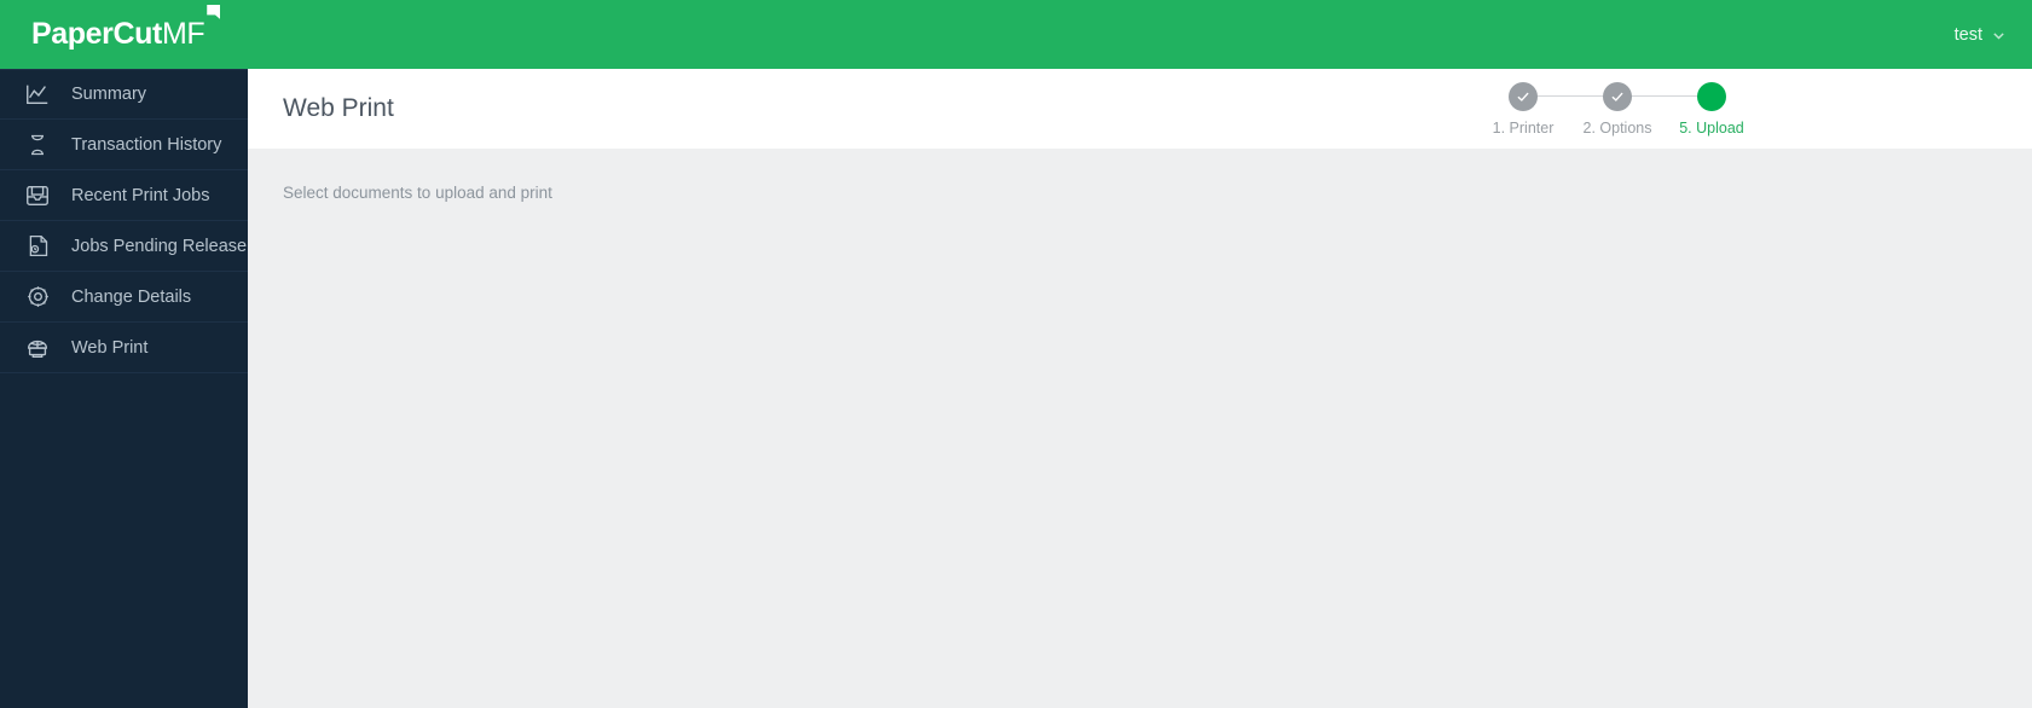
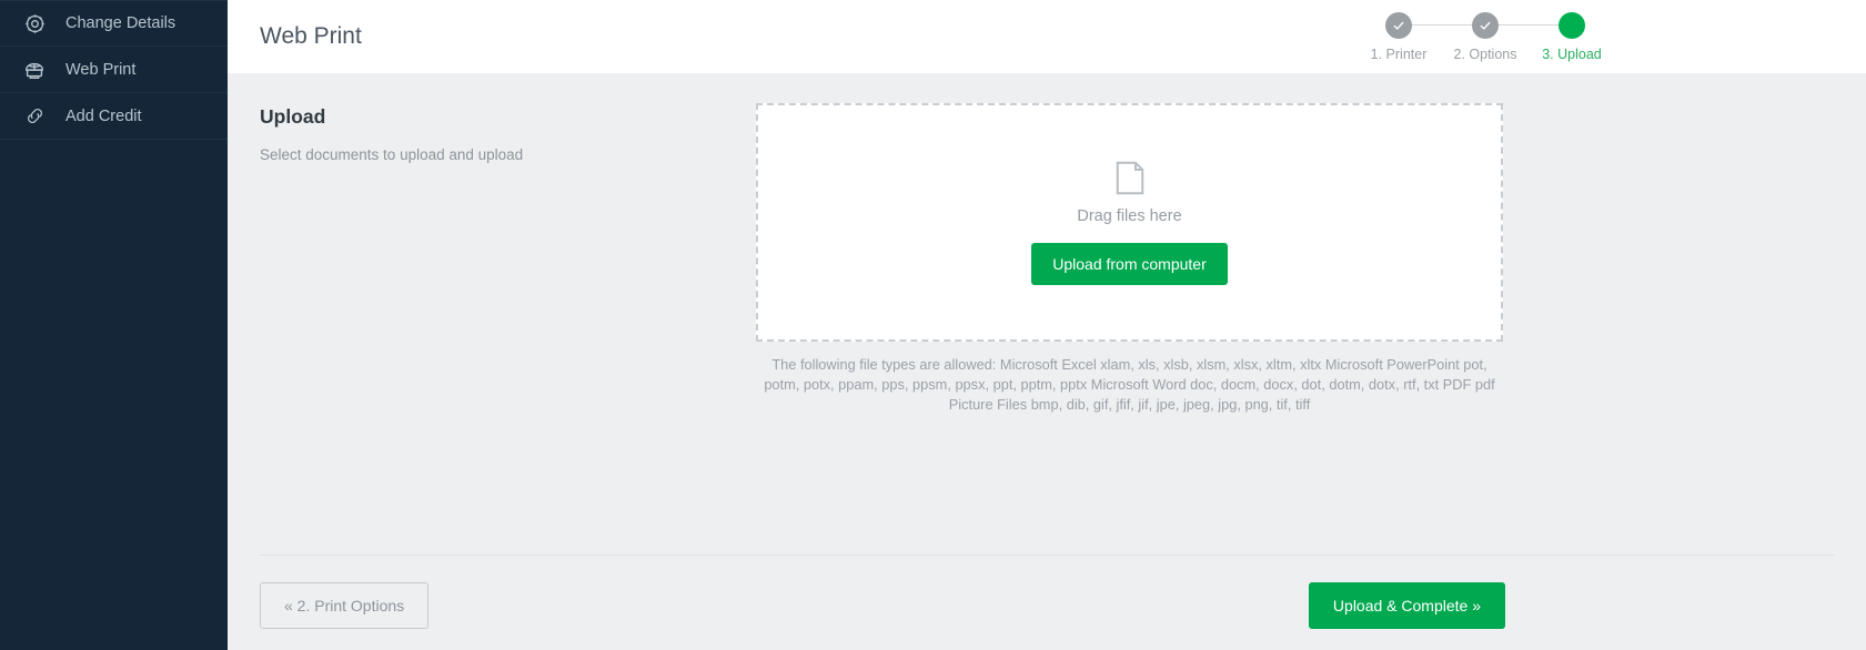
- PaperCut
- MF
- test
- Summary
- Transaction History
- Recent Print Jobs
- Jobs Pending Release
  Change Details
  Web Print
+ Add Credit
  Web Print
  1. Printer
  2. Options
- 5. Upload
+ 3. Upload
+ Upload
- Select documents to upload and print
+ Select documents to upload and upload
+ Drag files here
+ Upload from computer
+ The following file types are allowed: Microsoft Excel xlam, xls, xlsb, xlsm, xlsx, xltm, xltx Microsoft PowerPoint pot, potm, potx, ppam, pps, ppsm, ppsx, ppt, pptm, pptx Microsoft Word doc, docm, docx, dot, dotm, dotx, rtf, txt PDF pdf Picture Files bmp, dib, gif, jfif, jif, jpe, jpeg, jpg, png, tif, tiff
+ « 2. Print Options
+ Upload & Complete »
